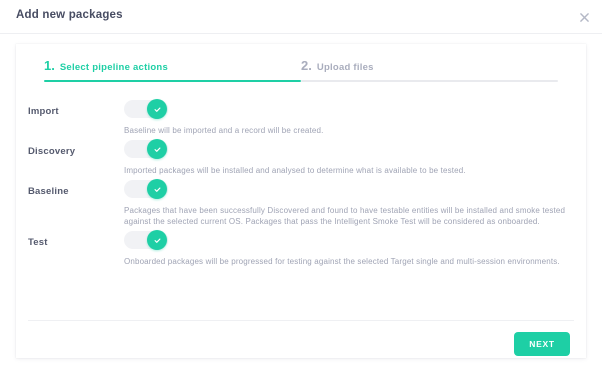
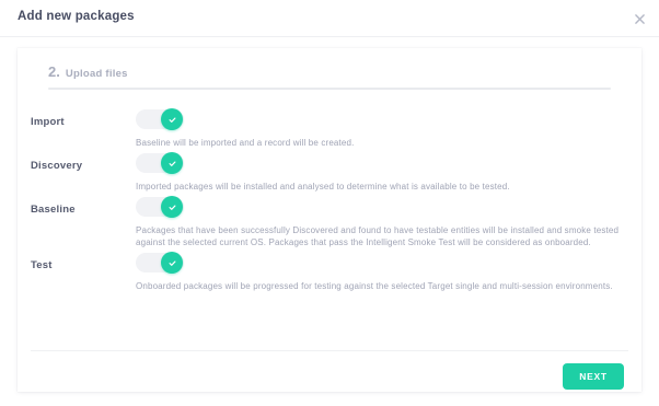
  Add new packages
- 1.
- Select pipeline actions
  2.
  Upload files
  Import
  Baseline will be imported and a record will be created.
  Discovery
  Imported packages will be installed and analysed to determine what is available to be tested.
  Baseline
  Packages that have been successfully Discovered and found to have testable entities will be installed and smoke tested against the selected current OS. Packages that pass the Intelligent Smoke Test will be considered as onboarded.
  Test
  Onboarded packages will be progressed for testing against the selected Target single and multi-session environments.
  NEXT
